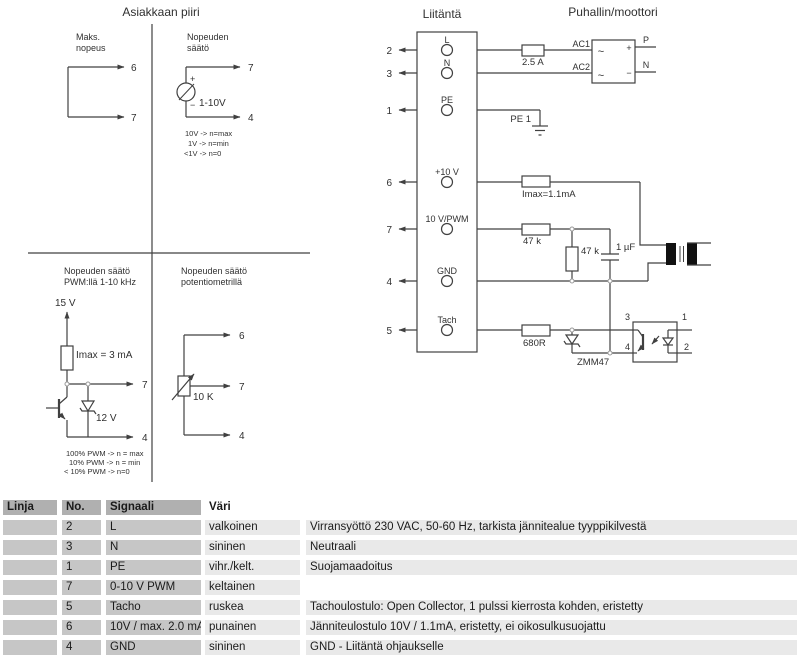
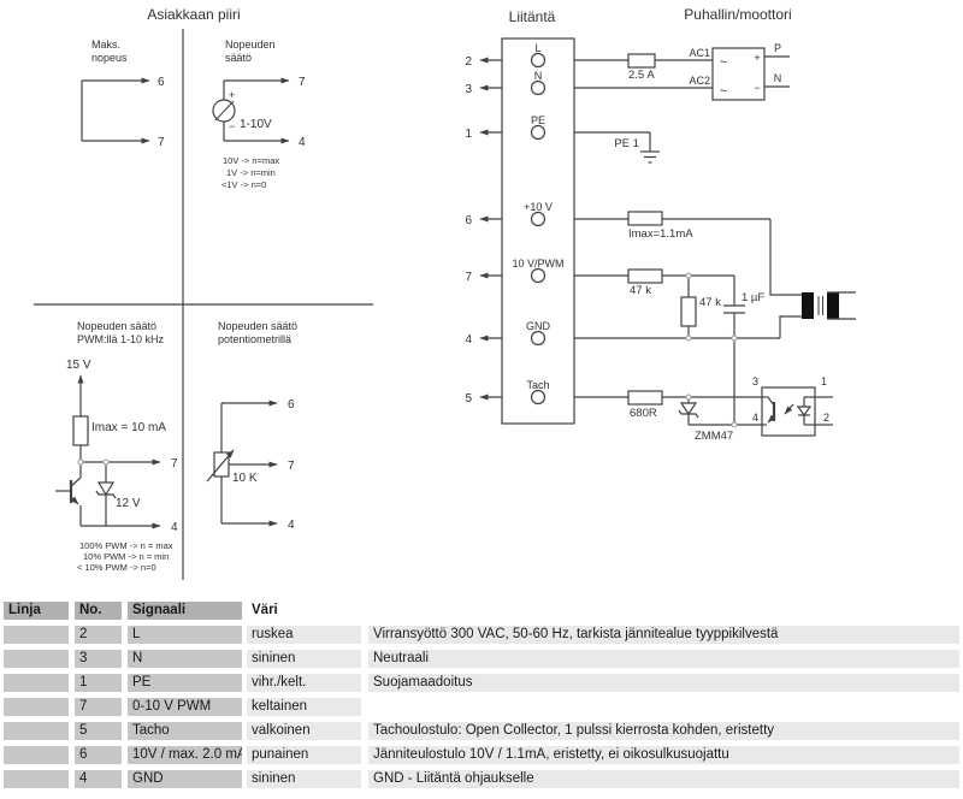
  Asiakkaan piiri
  Maks.
  nopeus
  6
  7
  Nopeuden
  säätö
  +
  −
  1-10V
  7
  4
  10V -> n=max
  1V -> n=min
  <1V -> n=0
  Nopeuden säätö
  PWM:llä 1-10 kHz
  15 V
- Imax = 3 mA
+ Imax = 10 mA
  7
  12 V
  4
  100% PWM -> n = max
  10% PWM -> n = min
  < 10% PWM -> n=0
  Nopeuden säätö
  potentiometrillä
  10 K
  6
  7
  4
  Liitäntä
  2
  L
  2.5 A
  AC1
  3
  N
  AC2
  1
  PE
  PE 1
  6
  +10 V
  Imax=1.1mA
  7
  10 V/PWM
  47 k
  47 k
  1 µF
  4
  GND
  5
  Tach
  680R
  ZMM47
  Puhallin/moottori
  ~
  ~
  +
  −
  P
  N
  3
  4
  1
  2
  Linja
  No.
  Signaali
  Väri
  2
  L
- valkoinen
+ ruskea
- Virransyöttö 230 VAC, 50-60 Hz, tarkista jännitealue tyyppikilvestä
+ Virransyöttö 300 VAC, 50-60 Hz, tarkista jännitealue tyyppikilvestä
  3
  N
  sininen
  Neutraali
  1
  PE
  vihr./kelt.
  Suojamaadoitus
  7
  0-10 V PWM
  keltainen
  5
  Tacho
- ruskea
+ valkoinen
  Tachoulostulo: Open Collector, 1 pulssi kierrosta kohden, eristetty
  6
  10V / max. 2.0 mA
  punainen
  Jänniteulostulo 10V / 1.1mA, eristetty, ei oikosulkusuojattu
  4
  GND
  sininen
  GND - Liitäntä ohjaukselle
